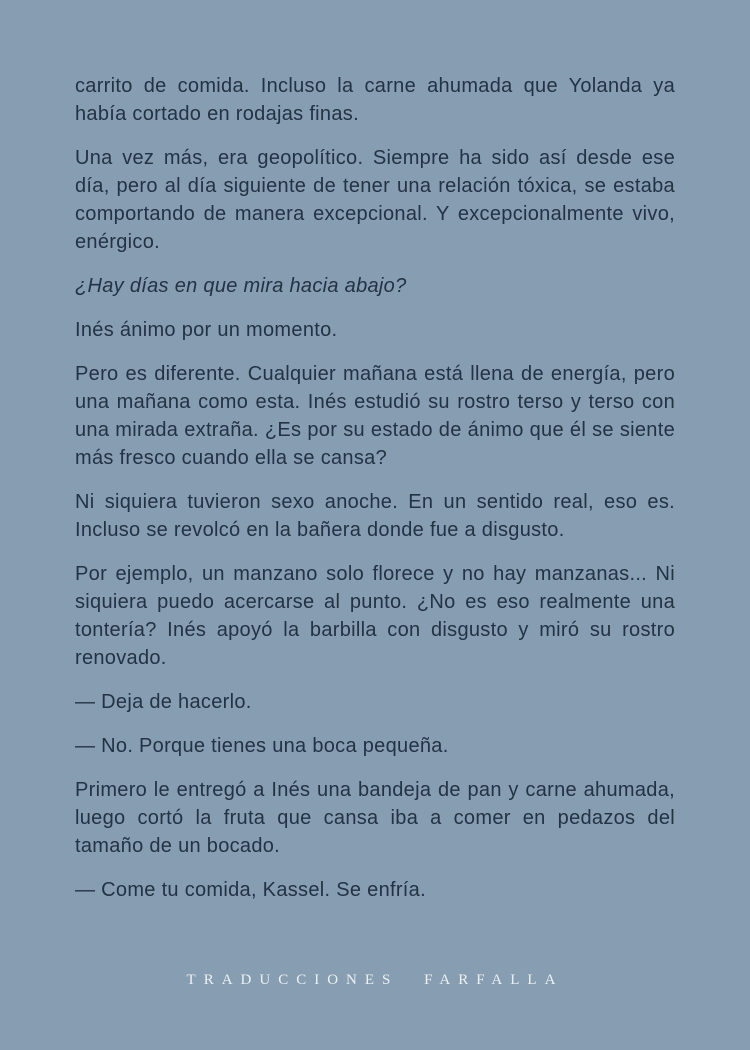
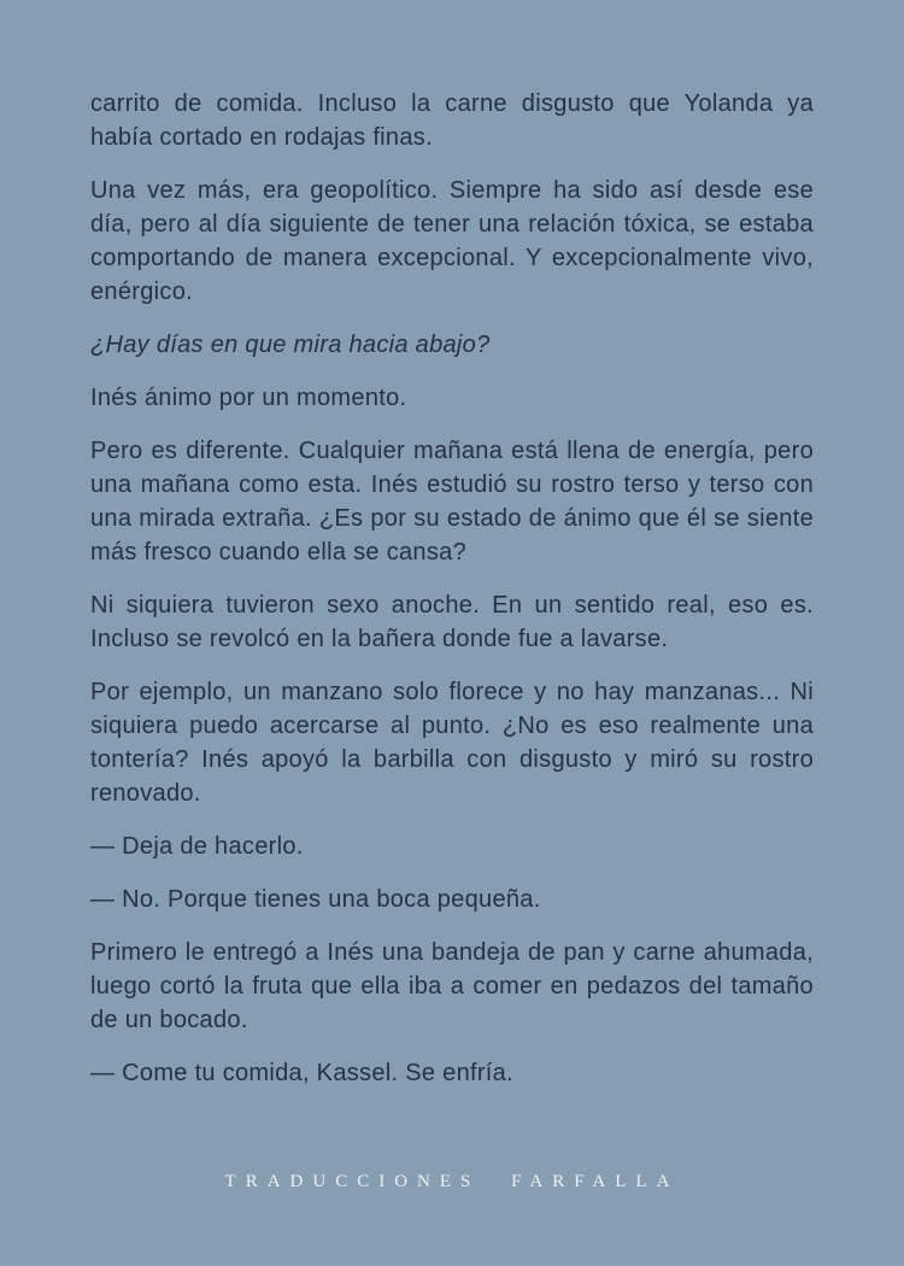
- carrito de comida. Incluso la carne ahumada que Yolanda ya había cortado en rodajas finas.
+ carrito de comida. Incluso la carne disgusto que Yolanda ya había cortado en rodajas finas.
  Una vez más, era geopolítico. Siempre ha sido así desde ese día, pero al día siguiente de tener una relación tóxica, se estaba comportando de manera excepcional. Y excepcionalmente vivo, enérgico.
  ¿Hay días en que mira hacia abajo?
  Inés ánimo por un momento.
  Pero es diferente. Cualquier mañana está llena de energía, pero una mañana como esta. Inés estudió su rostro terso y terso con una mirada extraña. ¿Es por su estado de ánimo que él se siente más fresco cuando ella se cansa?
- Ni siquiera tuvieron sexo anoche. En un sentido real, eso es. Incluso se revolcó en la bañera donde fue a disgusto.
+ Ni siquiera tuvieron sexo anoche. En un sentido real, eso es. Incluso se revolcó en la bañera donde fue a lavarse.
  Por ejemplo, un manzano solo florece y no hay manzanas... Ni siquiera puedo acercarse al punto. ¿No es eso realmente una tontería? Inés apoyó la barbilla con disgusto y miró su rostro renovado.
  — Deja de hacerlo.
  — No. Porque tienes una boca pequeña.
- Primero le entregó a Inés una bandeja de pan y carne ahumada, luego cortó la fruta que cansa iba a comer en pedazos del tamaño de un bocado.
+ Primero le entregó a Inés una bandeja de pan y carne ahumada, luego cortó la fruta que ella iba a comer en pedazos del tamaño de un bocado.
  — Come tu comida, Kassel. Se enfría.
  TRADUCCIONES FARFALLA
